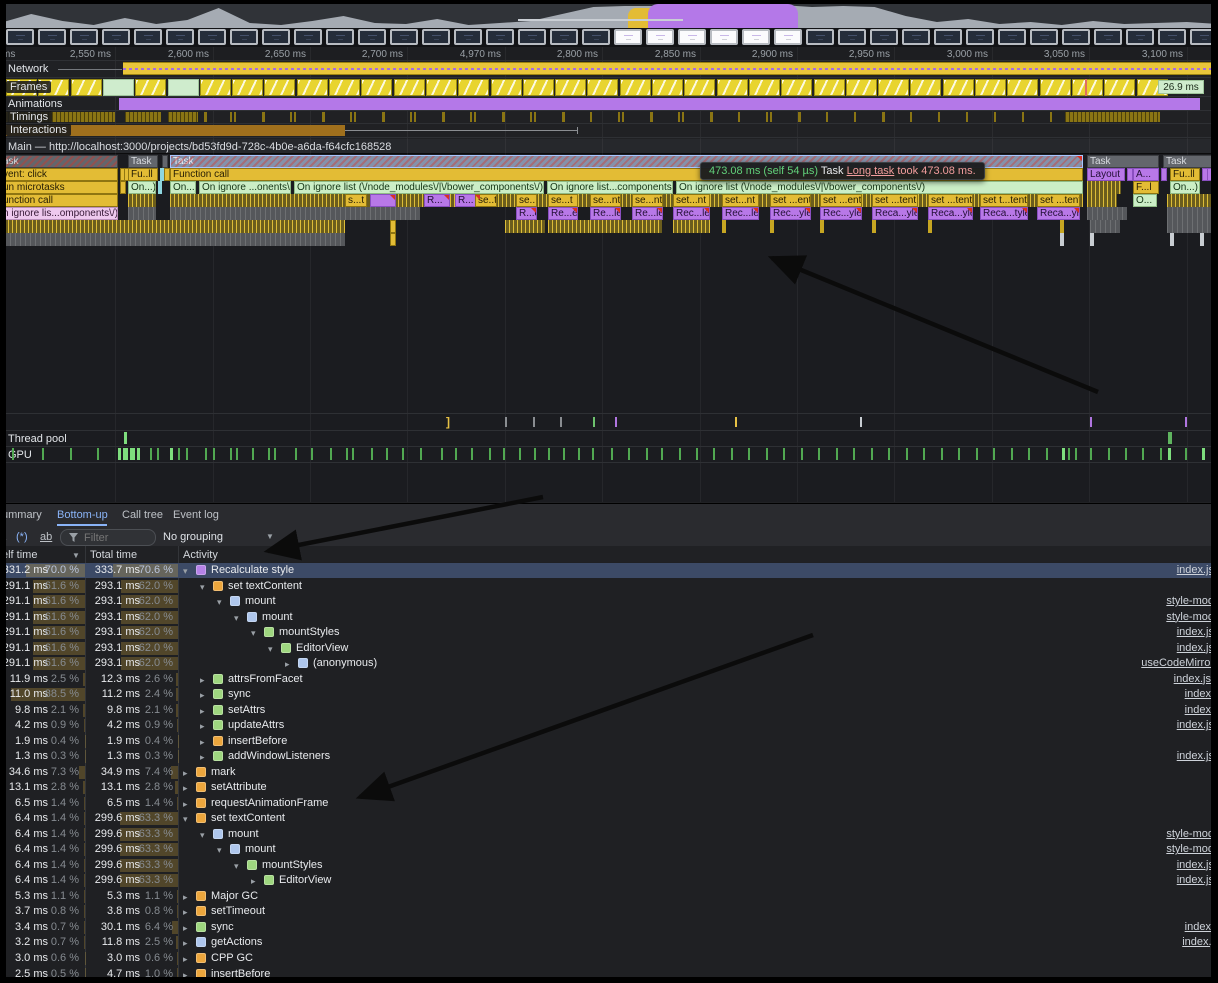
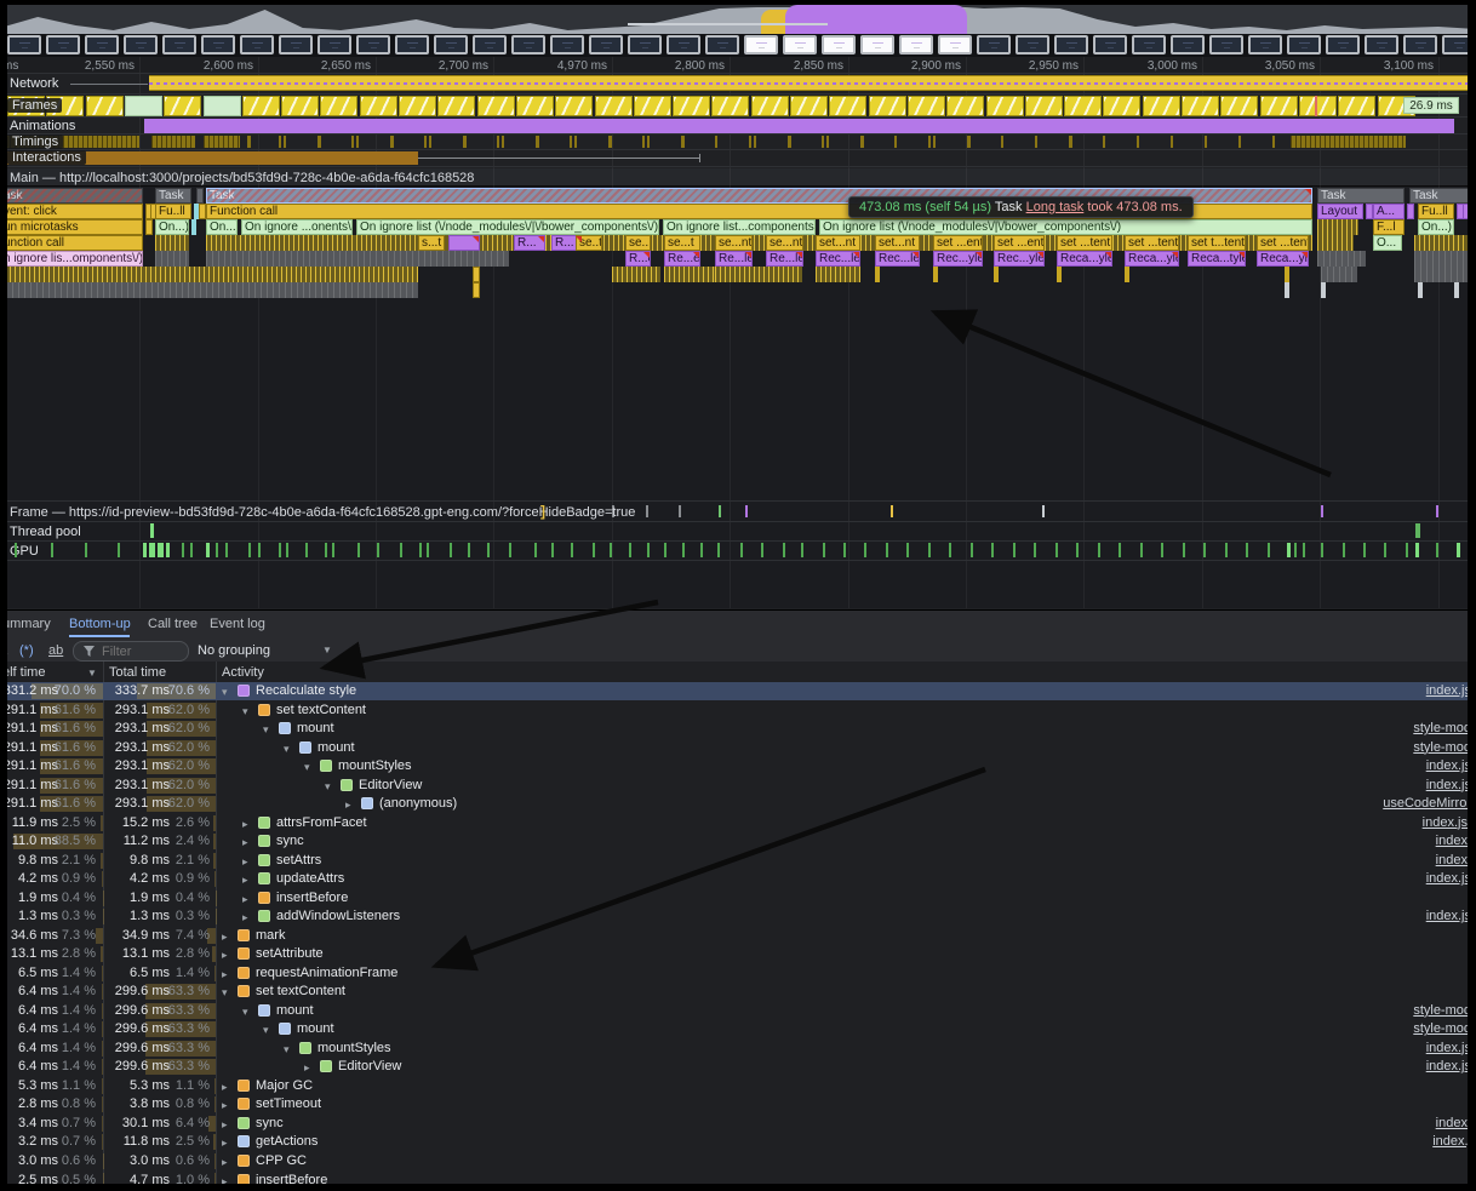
  Main — http://localhost:3000/projects/bd53fd9d-728c-4b0e-a6da-f64cfc168528
  473.08 ms (self 54 µs) Task Long task took 473.08 ms.
  ms
  2,550 ms
  2,600 ms
  2,650 ms
  2,700 ms
  4,970 ms
  2,800 ms
  2,850 ms
  2,900 ms
  2,950 ms
  3,000 ms
  3,050 ms
  3,100 ms
  Network
  26.9 ms
  Frames
  Animations
  Timings
  Interactions
  Task
  Task
  Task
  Task
  ent: click
  Fu..ll
  Function call
  Layout
  A...
  Fu..ll
  n microtasks
  On...)
  On...
  On ignore ...onents\
  On ignore list (\/node_modules\/|\/bower_components\/)
  On ignore list...components
  On ignore list (\/node_modules\/|\/bower_components\/)
  F...l
  On...)
  nction call
  s...t
  R...
  R...
  se..t
  se...
  se...t
  se...nt
  se...nt
  set...nt
  set...nt
  set ...ent
  set ...ent
  set ...tent
  set ...tent
  set t...tent
  set ...tent
  O...
  ignore lis...omponents\/)
  R...
  Re...e
  Re...le
  Re...le
  Rec...le
  Rec...le
  Rec...yle
  Rec...yle
  Reca...yle
  Reca...yle
  Reca...tyle
  Reca...yl
+ Frame — https://id-preview--bd53fd9d-728c-4b0e-a6da-f64cfc168528.gpt-eng.com/?forceHideBadge=true
  ]
  Thread pool
  mmary
  Bottom-up
  Call tree
  Event log
  (*)
  ab
  Filter
  No grouping
  ▼
  lf time
  ▼
  Total time
  Activity
  31.2 ms
  70.0 %
  333.7 ms
  70.6 %
  ▾
  Recalculate style
  index.j
  91.1 ms
  61.6 %
  293.1 ms
  62.0 %
  ▾
  set textContent
  91.1 ms
  61.6 %
  293.1 ms
  62.0 %
  ▾
  mount
  style-mo
  91.1 ms
  61.6 %
  293.1 ms
  62.0 %
  ▾
  mount
  style-mo
  91.1 ms
  61.6 %
  293.1 ms
  62.0 %
  ▾
  mountStyles
  index.j
  91.1 ms
  61.6 %
  293.1 ms
  62.0 %
  ▾
  EditorView
  index.j
  91.1 ms
  61.6 %
  293.1 ms
  62.0 %
  ▸
  (anonymous)
  useCodeMirro
  11.9 ms
  2.5 %
- 12.3 ms
+ 15.2 ms
  2.6 %
  ▸
  attrsFromFacet
  index.js
  11.0 ms
  88.5 %
  11.2 ms
  2.4 %
  ▸
  sync
  index
  9.8 ms
  2.1 %
  9.8 ms
  2.1 %
  ▸
  setAttrs
  index
  4.2 ms
  0.9 %
  4.2 ms
  0.9 %
  ▸
  updateAttrs
  index.j
  1.9 ms
  0.4 %
  1.9 ms
  0.4 %
  ▸
  insertBefore
  1.3 ms
  0.3 %
  1.3 ms
  0.3 %
  ▸
  addWindowListeners
  index.j
  34.6 ms
  7.3 %
  34.9 ms
  7.4 %
  ▸
  mark
  13.1 ms
  2.8 %
  13.1 ms
  2.8 %
  ▸
  setAttribute
  6.5 ms
  1.4 %
  6.5 ms
  1.4 %
  ▸
  requestAnimationFrame
  6.4 ms
  1.4 %
  299.6 ms
  63.3 %
  ▾
  set textContent
  6.4 ms
  1.4 %
  299.6 ms
  63.3 %
  ▾
  mount
  style-mo
  6.4 ms
  1.4 %
  299.6 ms
  63.3 %
  ▾
  mount
  style-mo
  6.4 ms
  1.4 %
  299.6 ms
  63.3 %
  ▾
  mountStyles
  index.j
  6.4 ms
  1.4 %
  299.6 ms
  63.3 %
  ▸
  EditorView
  index.j
  5.3 ms
  1.1 %
  5.3 ms
  1.1 %
  ▸
  Major GC
- 3.7 ms
+ 2.8 ms
  0.8 %
  3.8 ms
  0.8 %
  ▸
  setTimeout
  3.4 ms
  0.7 %
  30.1 ms
  6.4 %
  ▸
  sync
  index
  3.2 ms
  0.7 %
  11.8 ms
  2.5 %
  ▸
  getActions
  index
  3.0 ms
  0.6 %
  3.0 ms
  0.6 %
  ▸
  CPP GC
  2.5 ms
  0.5 %
  4.7 ms
  1.0 %
  ▸
  insertBefore
